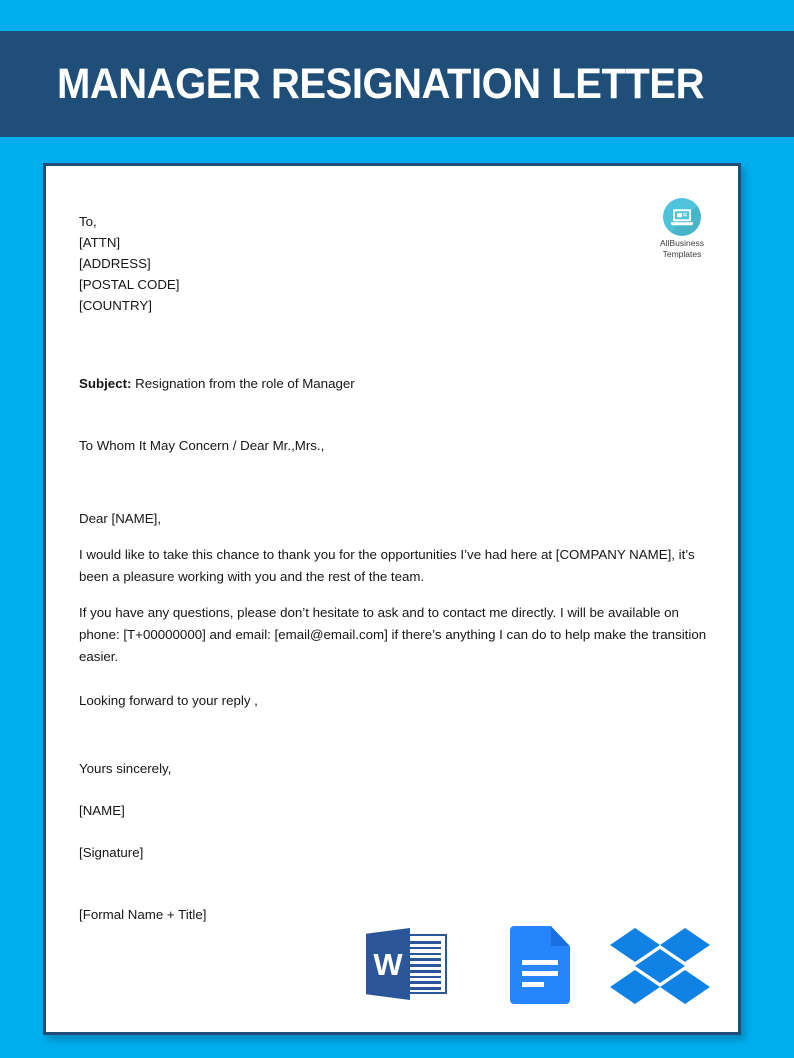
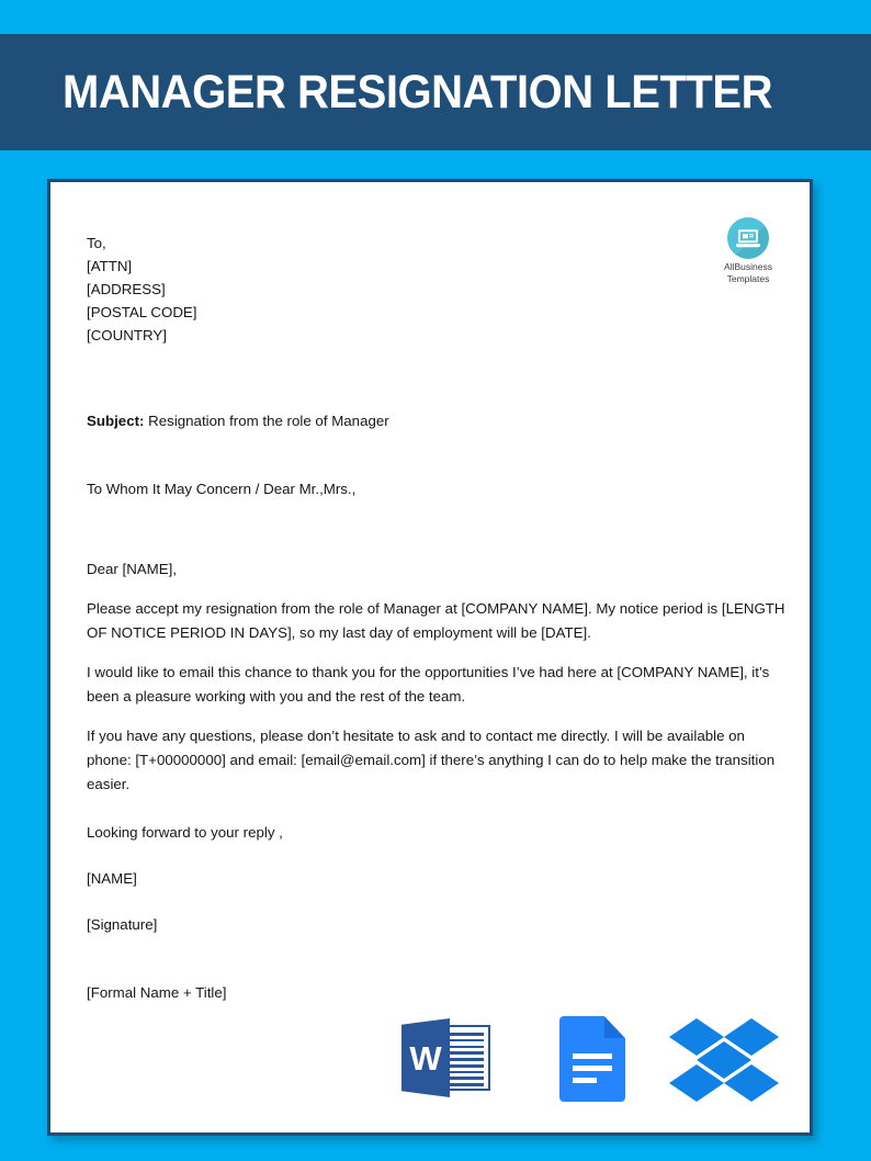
  MANAGER RESIGNATION LETTER
  AllBusiness
  Templates
  To,
  [ATTN]
  [ADDRESS]
  [POSTAL CODE]
  [COUNTRY]
  Subject: Resignation from the role of Manager
  To Whom It May Concern / Dear Mr.,Mrs.,
  Dear [NAME],
+ Please accept my resignation from the role of Manager at [COMPANY NAME]. My notice period is [LENGTH OF NOTICE PERIOD IN DAYS], so my last day of employment will be [DATE].
- I would like to take this chance to thank you for the opportunities I’ve had here at [COMPANY NAME], it’s been a pleasure working with you and the rest of the team.
+ I would like to email this chance to thank you for the opportunities I’ve had here at [COMPANY NAME], it’s been a pleasure working with you and the rest of the team.
  If you have any questions, please don’t hesitate to ask and to contact me directly. I will be available on phone: [T+00000000] and email: [email@email.com] if there’s anything I can do to help make the transition easier.
  Looking forward to your reply ,
- Yours sincerely,
  [NAME]
  [Signature]
  [Formal Name + Title]
  W
